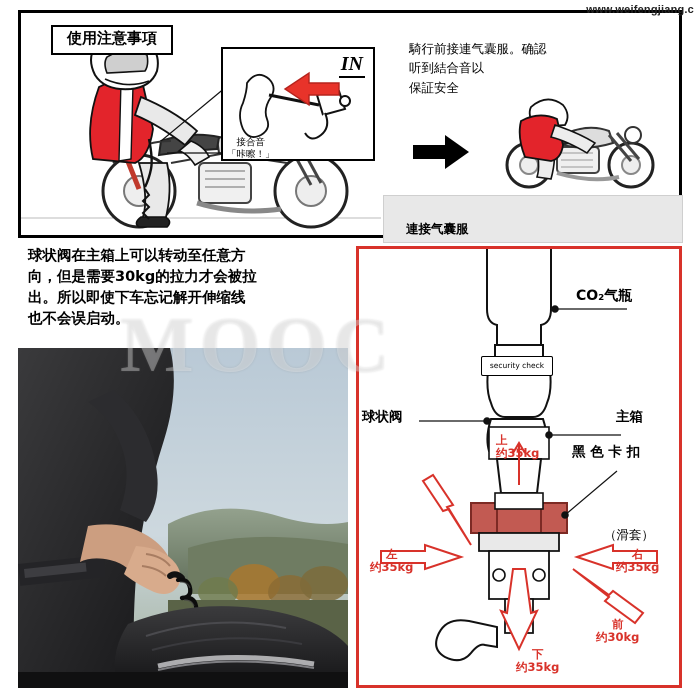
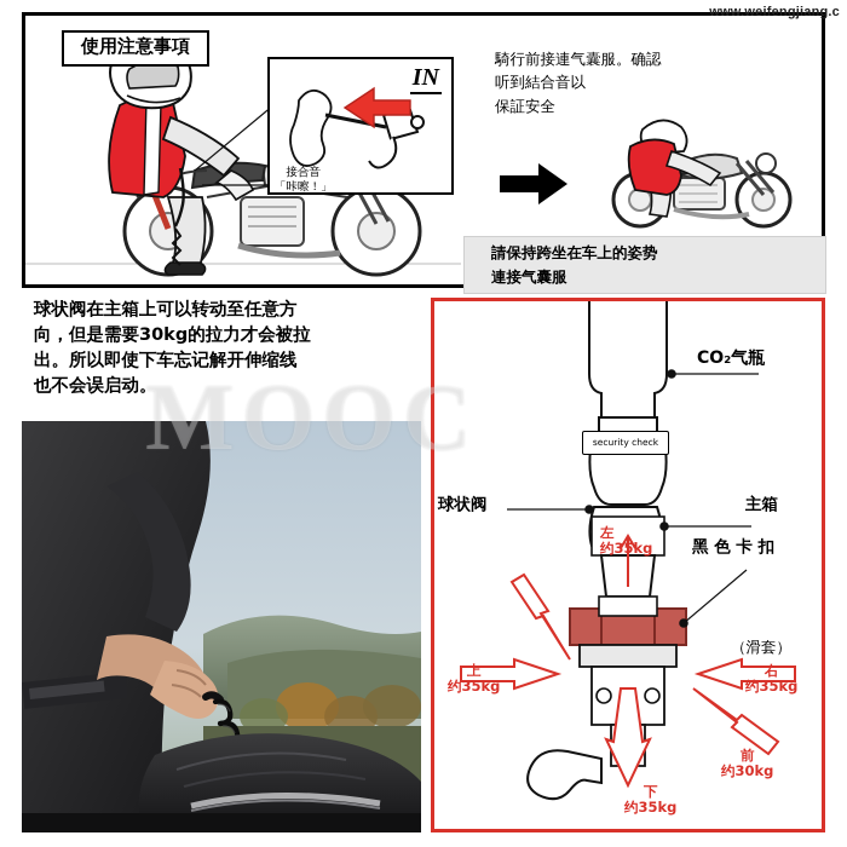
  www.weifengjiang.c
  使用注意事項
  IN
  接合音
  「咔嚓！」
  騎行前接連气囊服。确認
  听到結合音以
  保証安全
+ 請保持跨坐在车上的姿势
  連接气囊服
  球状阀在主箱上可以转动至任意方
  向，但是需要30kg的拉力才会被拉
  出。所以即使下车忘记解开伸缩线
  也不会误启动。
  MOOC
  security check
  CO₂气瓶
  球状阀
  主箱
  黑 色 卡 扣
  （滑套）
- 上
+ 左
  约35kg
- 左
+ 上
  约35kg
  右
  约35kg
  前
  约30kg
  下
  约35kg
